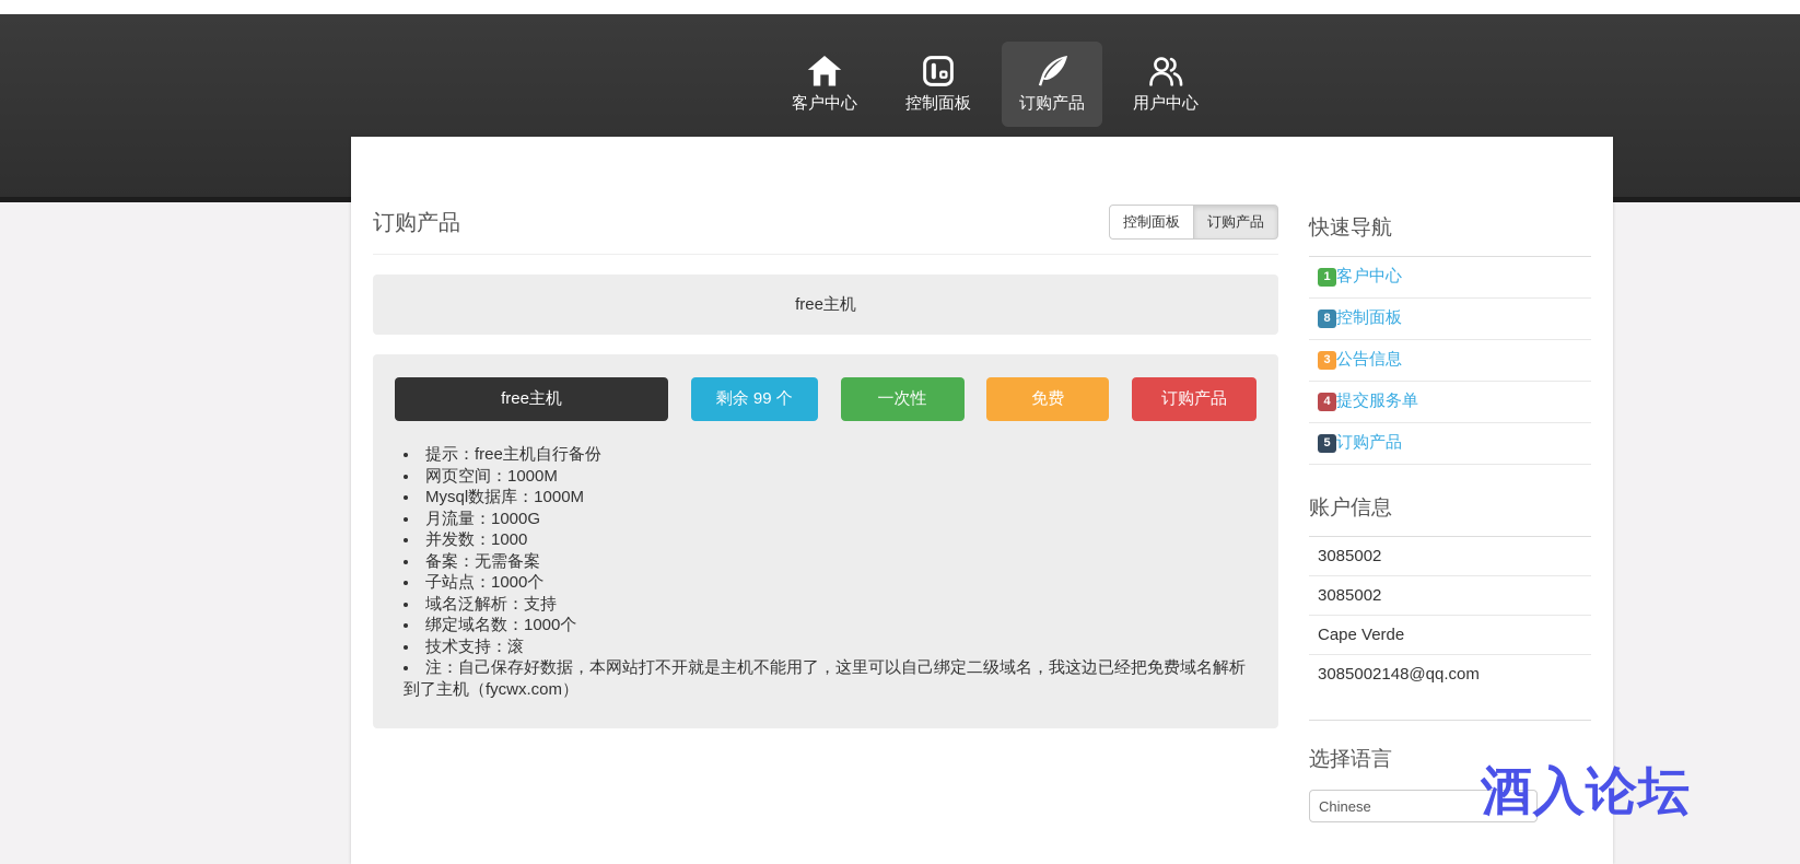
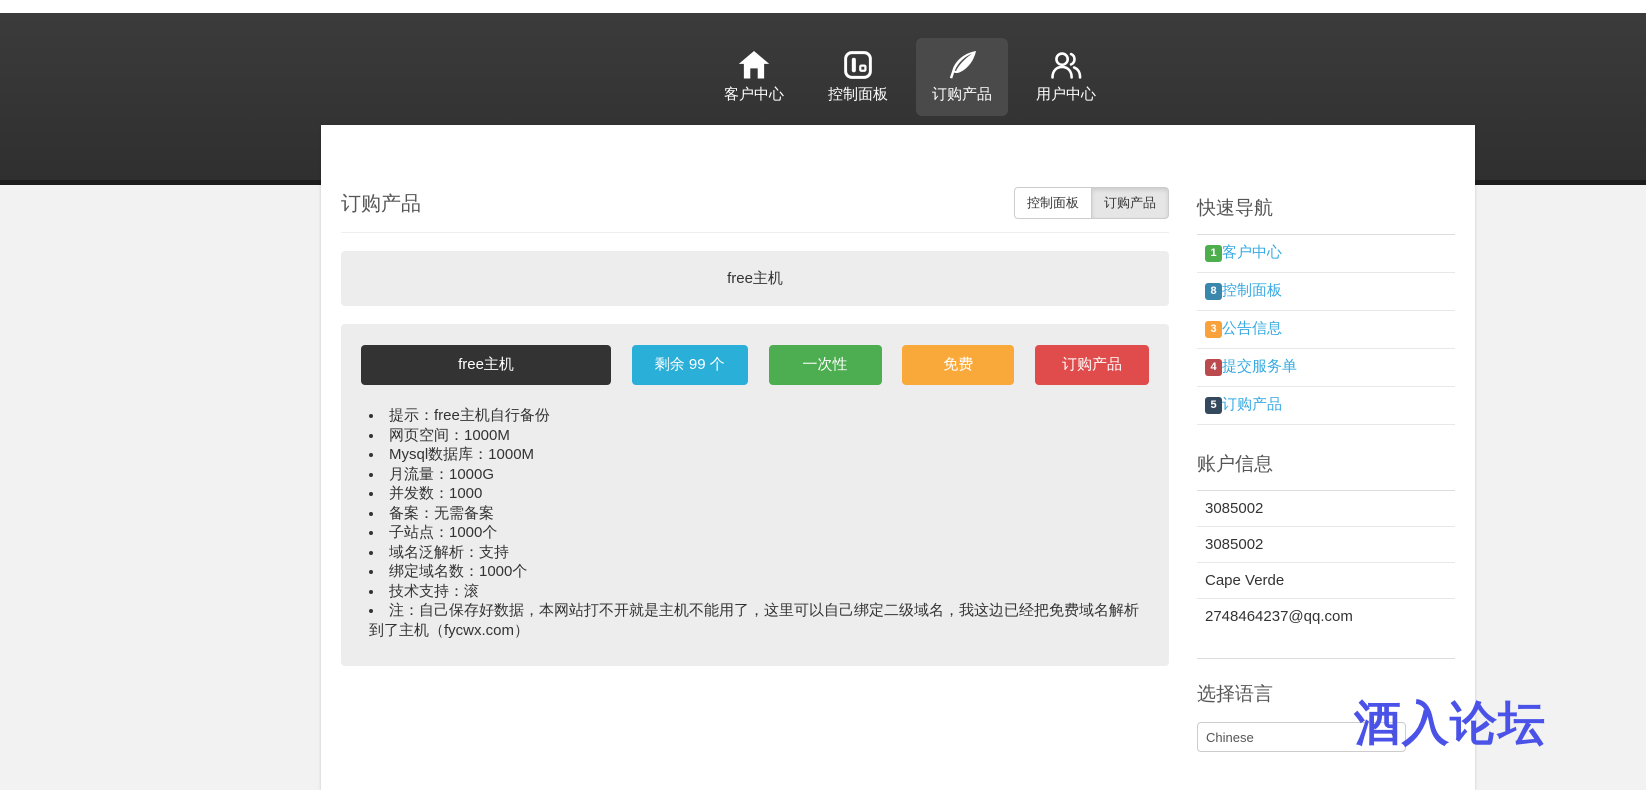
  客户中心
  控制面板
  订购产品
  用户中心
  订购产品
  控制面板
  订购产品
  free主机
  free主机
  剩余 99 个
  一次性
  免费
  订购产品
  提示：free主机自行备份
  网页空间：1000M
  Mysql数据库：1000M
  月流量：1000G
  并发数：1000
  备案：无需备案
  子站点：1000个
  域名泛解析：支持
  绑定域名数：1000个
  技术支持：滚
  注：自己保存好数据，本网站打不开就是主机不能用了，这里可以自己绑定二级域名，我这边已经把免费域名解析到了主机（fycwx.com）
  快速导航
  1
  客户中心
  8
  控制面板
  3
  公告信息
  4
  提交服务单
  5
  订购产品
  账户信息
  3085002
  3085002
  Cape Verde
- 3085002148@qq.com
+ 2748464237@qq.com
  选择语言
  Chinese
  ▾
  酒入论坛
